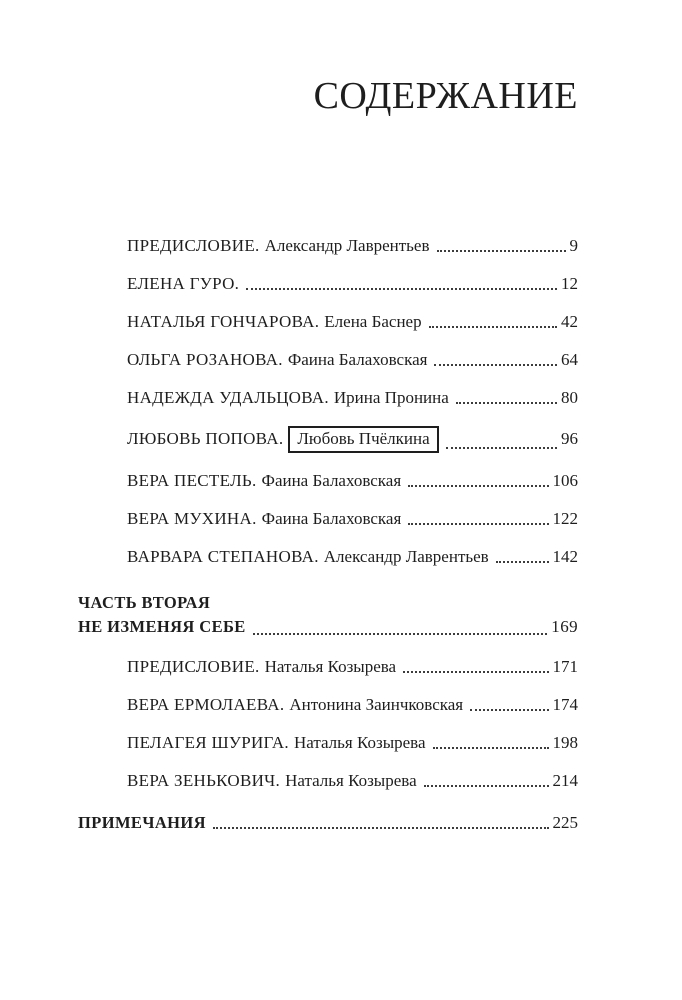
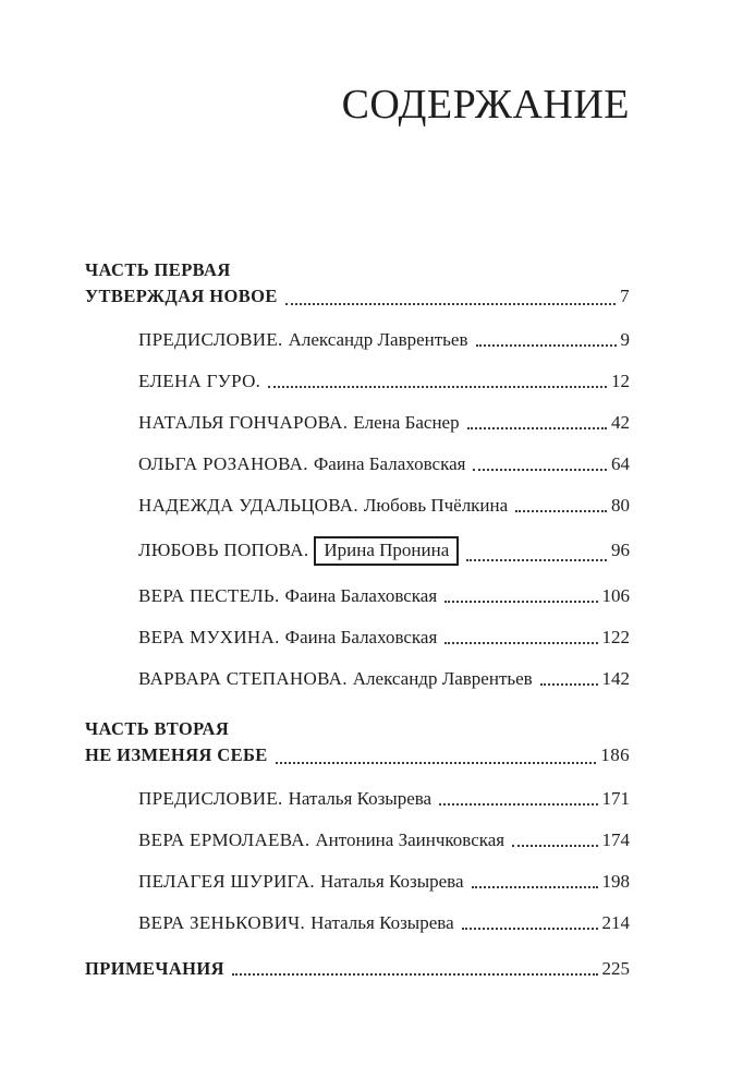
  СОДЕРЖАНИЕ
+ ЧАСТЬ ПЕРВАЯ
+ УТВЕРЖДАЯ НОВОЕ
+ 7
  ПРЕДИСЛОВИЕ.
  Александр Лаврентьев
  9
  ЕЛЕНА ГУРО.
  12
  НАТАЛЬЯ ГОНЧАРОВА.
  Елена Баснер
  42
  ОЛЬГА РОЗАНОВА.
  Фаина Балаховская
  64
  НАДЕЖДА УДАЛЬЦОВА.
- Ирина Пронина
+ Любовь Пчёлкина
  80
  ЛЮБОВЬ ПОПОВА.
- Любовь Пчёлкина
+ Ирина Пронина
  96
  ВЕРА ПЕСТЕЛЬ.
  Фаина Балаховская
  106
  ВЕРА МУХИНА.
  Фаина Балаховская
  122
  ВАРВАРА СТЕПАНОВА.
  Александр Лаврентьев
  142
  ЧАСТЬ ВТОРАЯ
  НЕ ИЗМЕНЯЯ СЕБЕ
- 169
+ 186
  ПРЕДИСЛОВИЕ.
  Наталья Козырева
  171
  ВЕРА ЕРМОЛАЕВА.
  Антонина Заинчковская
  174
  ПЕЛАГЕЯ ШУРИГА.
  Наталья Козырева
  198
  ВЕРА ЗЕНЬКОВИЧ.
  Наталья Козырева
  214
  ПРИМЕЧАНИЯ
  225
